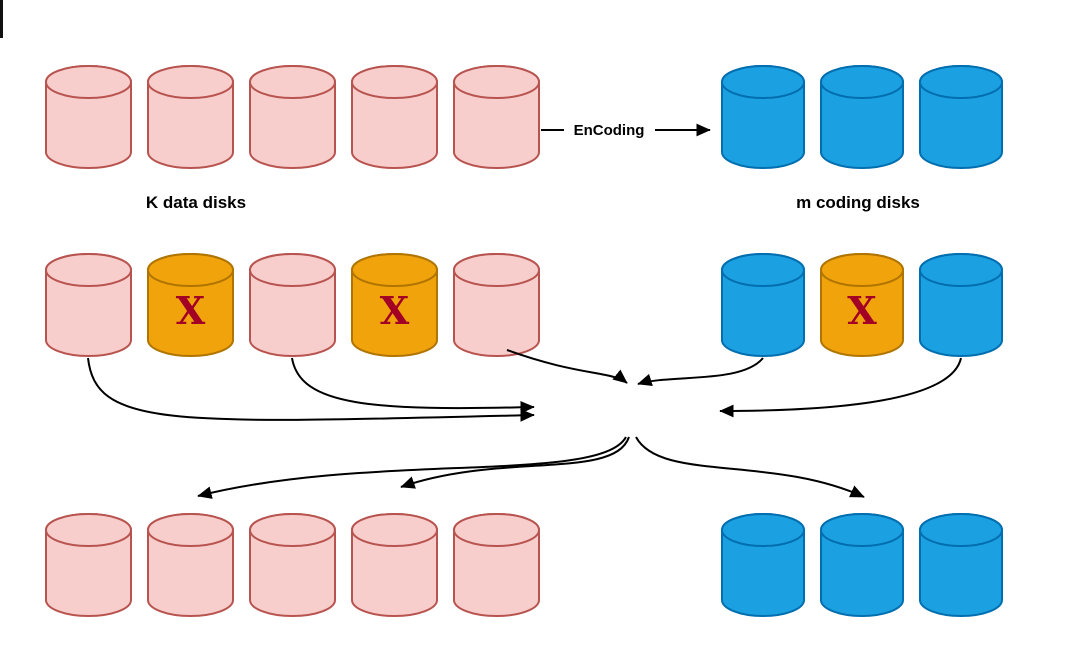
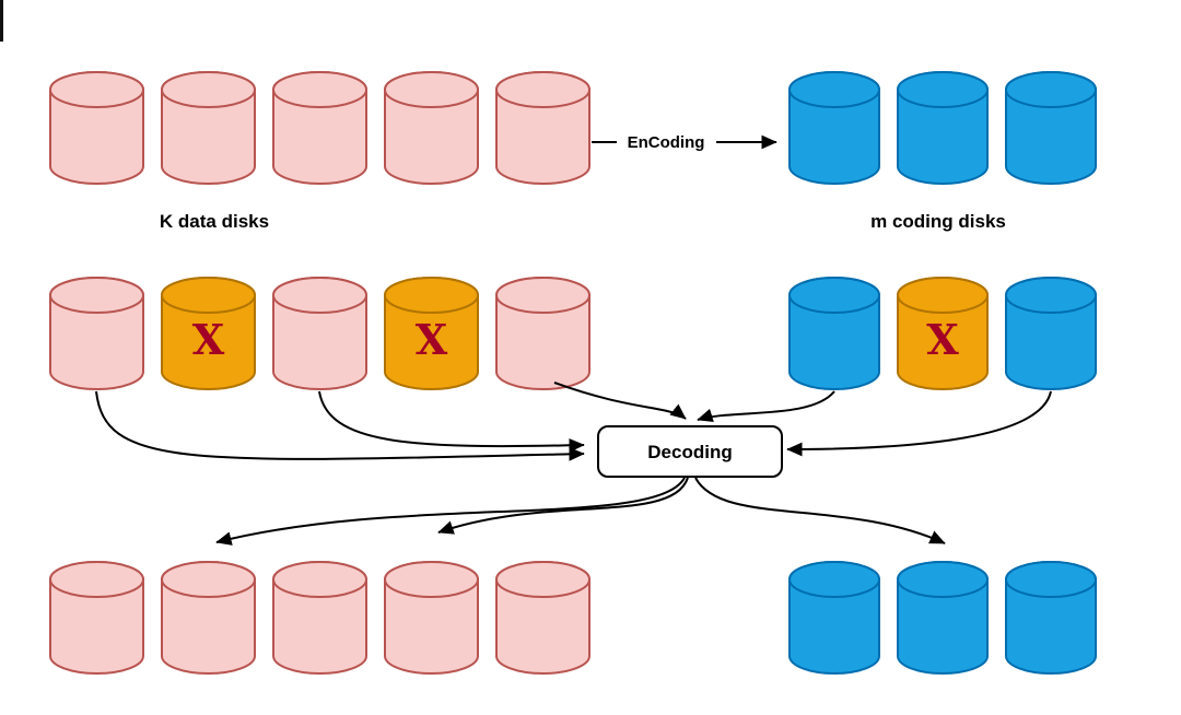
  X
  X
  X
  K data disks
  m coding disks
  EnCoding
+ Decoding
